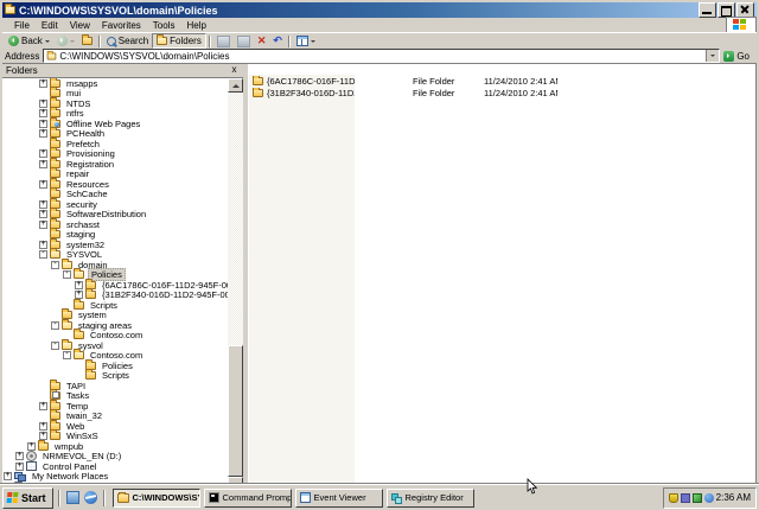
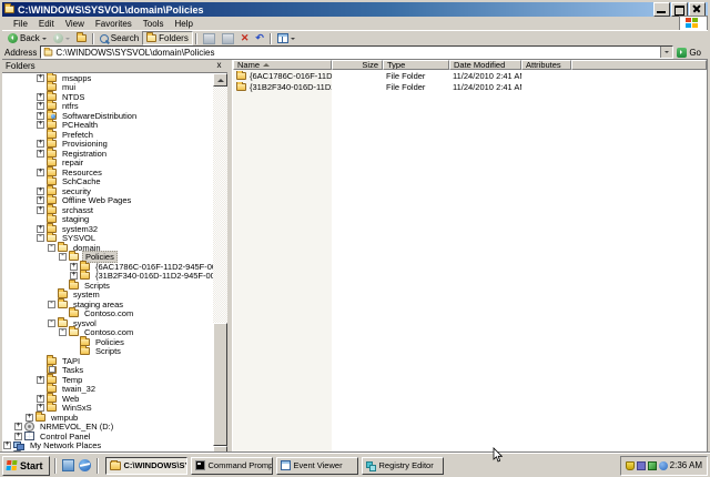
  C:\WINDOWS\SYSVOL\domain\Policies
  File Edit View Favorites Tools Help
  Back
  Search
  Folders
  ✕
  ↶
  Address
  C:\WINDOWS\SYSVOL\domain\Policies
  Go
  Folders
  x
  +
  msapps
  mui
  +
  NTDS
  +
  ntfrs
  +
- Offline Web Pages
+ SoftwareDistribution
  +
  PCHealth
  Prefetch
  +
  Provisioning
  +
  Registration
  repair
  +
  Resources
  SchCache
  +
  security
  +
- SoftwareDistribution
+ Offline Web Pages
  +
  srchasst
  staging
  +
  system32
  -
  SYSVOL
  -
  domain
  -
  Policies
  +
  +
  Scripts
  system
  -
  staging areas
  Contoso.com
  -
  sysvol
  -
  Contoso.com
  Policies
  Scripts
  TAPI
  Tasks
  +
  Temp
  twain_32
  +
  Web
  +
  WinSxS
  +
  wmpub
  +
  NRMEVOL_EN (D:)
  +
  Control Panel
  +
  My Network Places
+ Name
+ Size
+ Type
+ Date Modified
+ Attributes
  File Folder
  11/24/2010 2:41 A
  File Folder
  11/24/2010 2:41 A
  Start
  Command Promp
  Event Viewer
  Registry Editor
  2:36 AM
